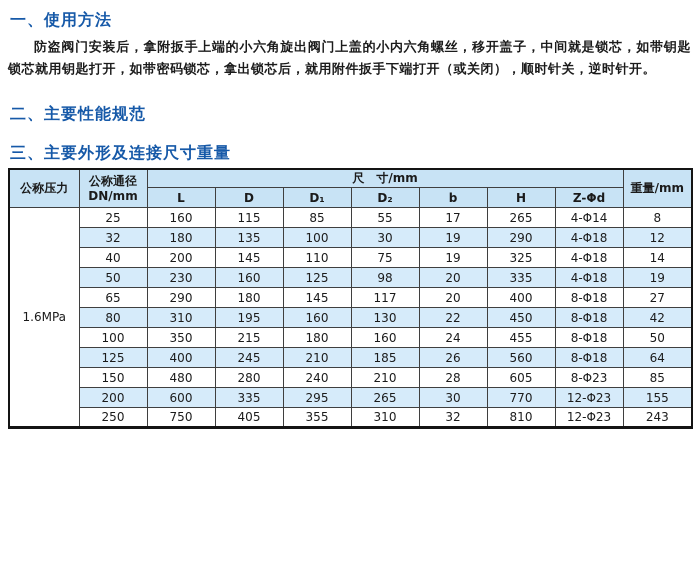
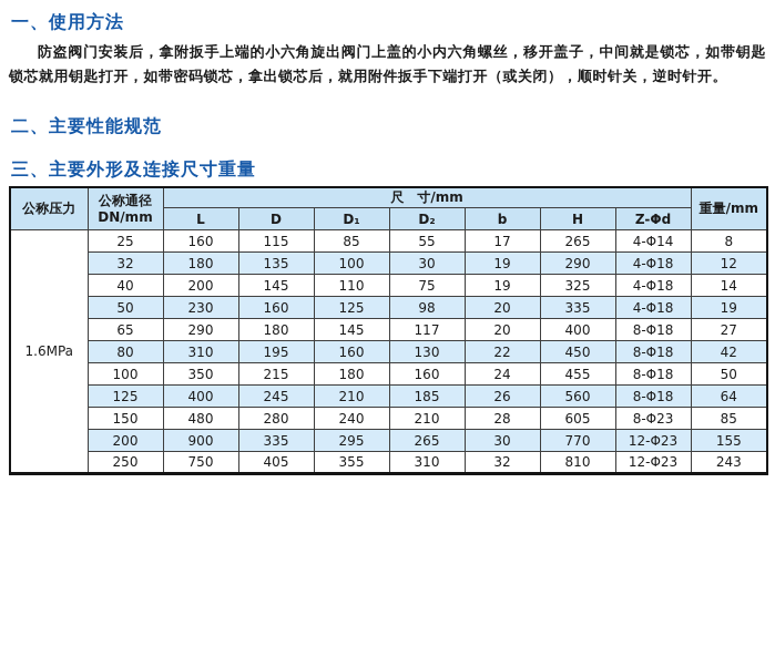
  一、使用方法
  防盗阀门安装后，拿附扳手上端的小六角旋出阀门上盖的小内六角螺丝，移开盖子，中间就是锁芯，如带钥匙锁芯就用钥匙打开，如带密码锁芯，拿出锁芯后，就用附件扳手下端打开（或关闭），顺时针关，逆时针开。
  二、主要性能规范
  三、主要外形及连接尺寸重量
  公称压力	公称通径DN/mm	尺 寸/mm	重量/mm
  L	D	D₁	D₂	b	H	Z-Φd
  1.6MPa	25	160	115	85	55	17	265	4-Φ14	8
  32	180	135	100	30	19	290	4-Φ18	12
  40	200	145	110	75	19	325	4-Φ18	14
  50	230	160	125	98	20	335	4-Φ18	19
  65	290	180	145	117	20	400	8-Φ18	27
  80	310	195	160	130	22	450	8-Φ18	42
  100	350	215	180	160	24	455	8-Φ18	50
  125	400	245	210	185	26	560	8-Φ18	64
  150	480	280	240	210	28	605	8-Φ23	85
- 200	600	335	295	265	30	770	12-Φ23	155
+ 200	900	335	295	265	30	770	12-Φ23	155
  250	750	405	355	310	32	810	12-Φ23	243
